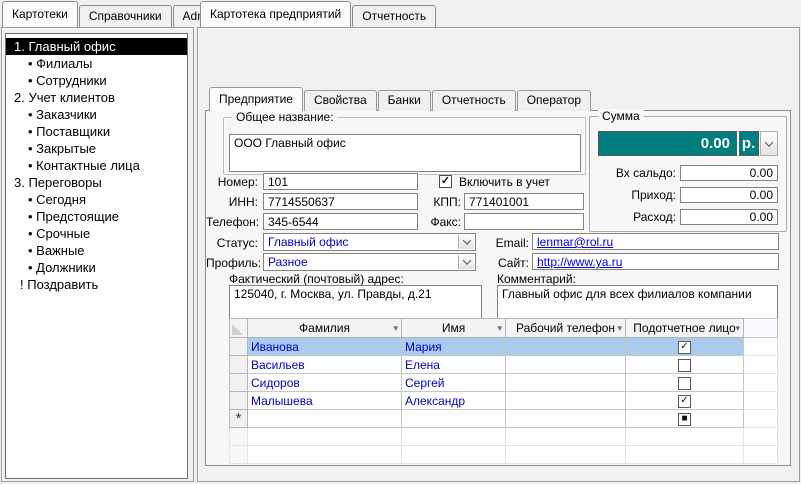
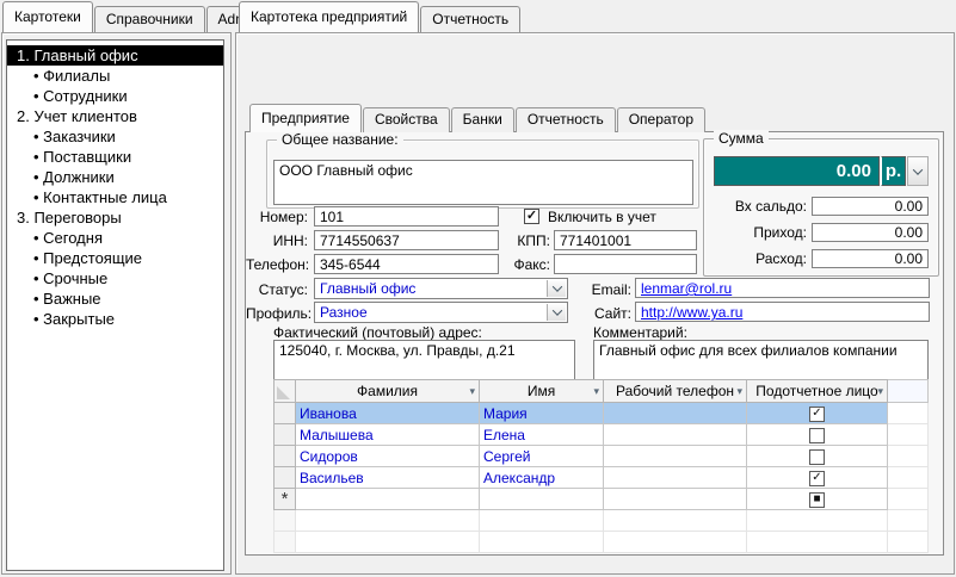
  Картотеки
  Справочники
  1. Главный офис
  • Филиалы
  • Сотрудники
  2. Учет клиентов
  • Заказчики
  • Поставщики
- • Закрытые
+ • Должники
  • Контактные лица
  3. Переговоры
  • Сегодня
  • Предстоящие
  • Срочные
  • Важные
- • Должники
+ • Закрытые
- ! Поздравить
  Картотека предприятий
  Отчетность
  Предприятие
  Свойства
  Банки
  Отчетность
  Оператор
  Общее название:
  ООО Главный офис
  Номер:
  101
  ✓
  Включить в учет
  ИНН:
  7714550637
  КПП:
  771401001
  Телефон:
  345-6544
  Факс:
  Статус:
  Главный офис
  Email:
  lenmar@rol.ru
  Профиль:
  Разное
  Сайт:
  http://www.ya.ru
  Фактический (почтовый) адрес:
  Комментарий:
  125040, г. Москва, ул. Правды, д.21
  Главный офис для всех филиалов компании
  Сумма
  0.00
  р.
  Вх сальдо:
  0.00
  Приход:
  0.00
  Расход:
  0.00
  	Фамилия ▾	Имя ▾	Рабочий телефон ▾	Подотчетное лицо▾
  	Иванова	Мария		✓
- 	Васильев	Елена
+ 	Малышева	Елена
  	Сидоров	Сергей
- 	Малышева	Александр		✓
+ 	Васильев	Александр		✓
  *				■
